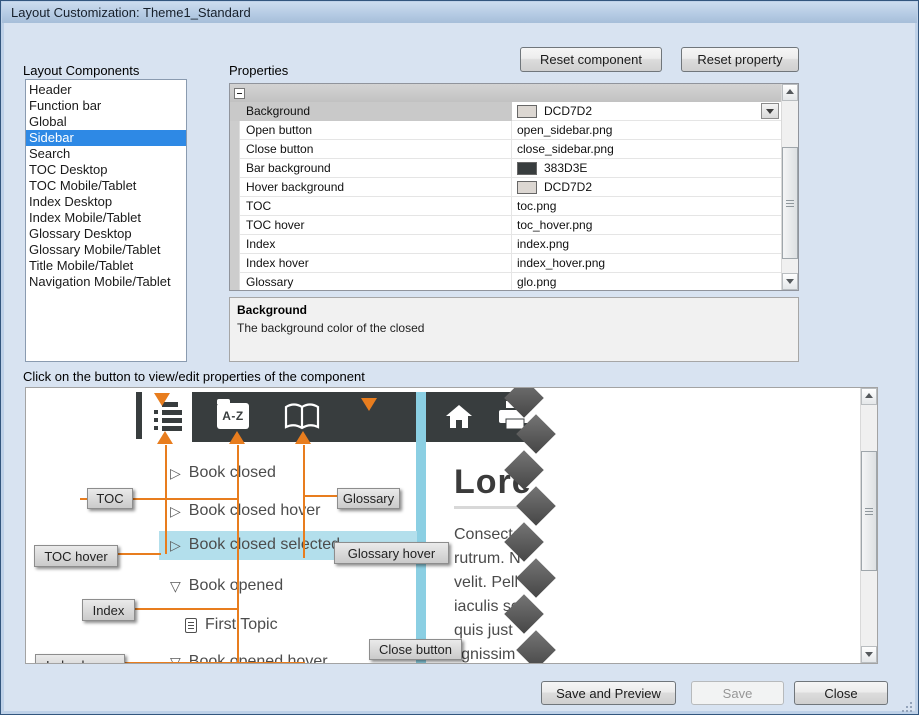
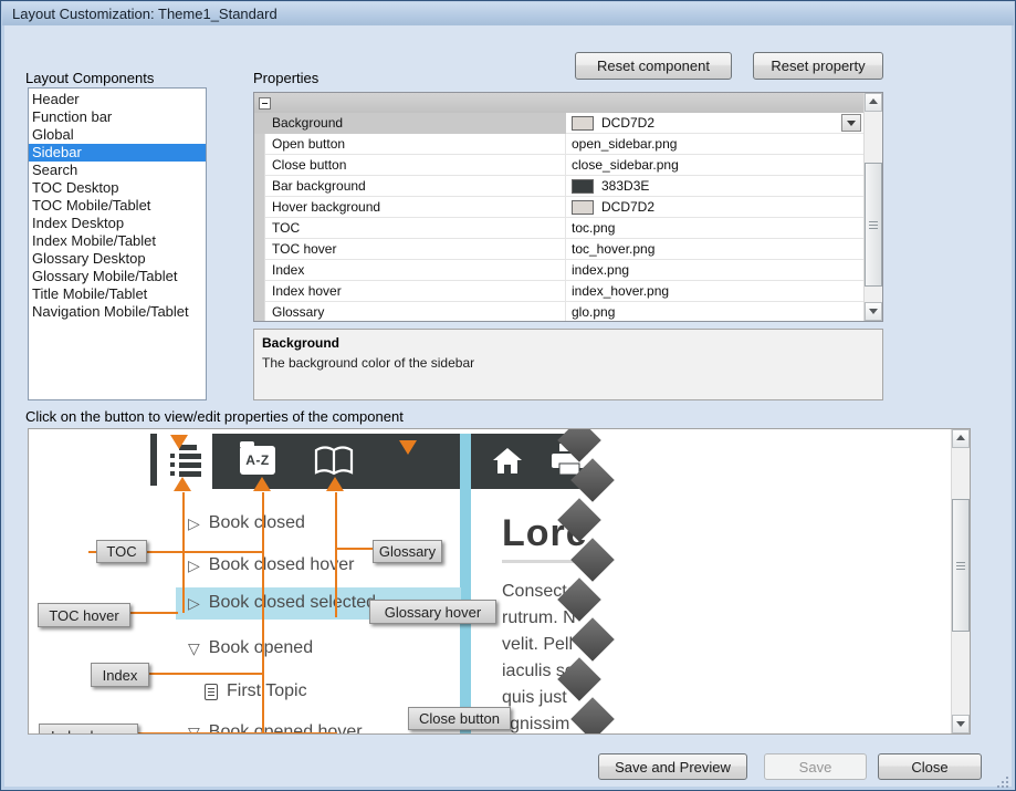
  Layout Customization: Theme1_Standard
  Layout Components
  Header
  Function bar
  Global
  Sidebar
  Search
  TOC Desktop
  TOC Mobile/Tablet
  Index Desktop
  Index Mobile/Tablet
  Glossary Desktop
  Glossary Mobile/Tablet
  Title Mobile/Tablet
  Navigation Mobile/Tablet
  Properties
  Reset component
  Reset property
  Background
  DCD7D2
  Open button
  open_sidebar.png
  Close button
  close_sidebar.png
  Bar background
  383D3E
  Hover background
  DCD7D2
  TOC
  toc.png
  TOC hover
  toc_hover.png
  Index
  index.png
  Index hover
  index_hover.png
  Glossary
  glo.png
  Background
- The background color of the closed
+ The background color of the sidebar
  Click on the button to view/edit properties of the component
  A-Z
  ▷
  Book closed
  ▷
  Book closed hoer
  ▷
  Book closed selecte
  ▽
  Book opened
  First Topic
  Lor
  Consec
  rutrum. N
  velit. Pell
  iaculis s
  quis just
  gnissim
  TOC
  TOC hover
  Index
  Glossary
  Glossary hover
  Close button
  Save and Preview
  Save
  Close
